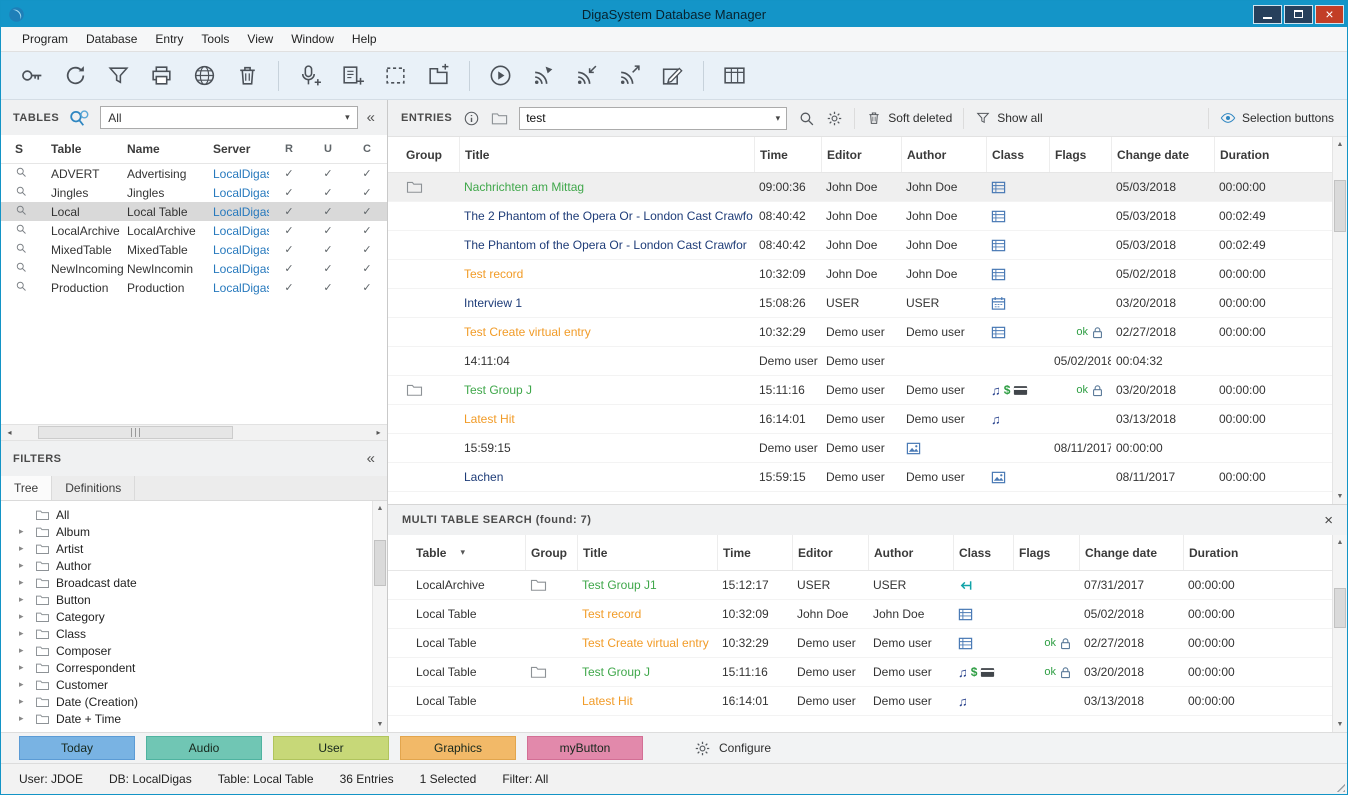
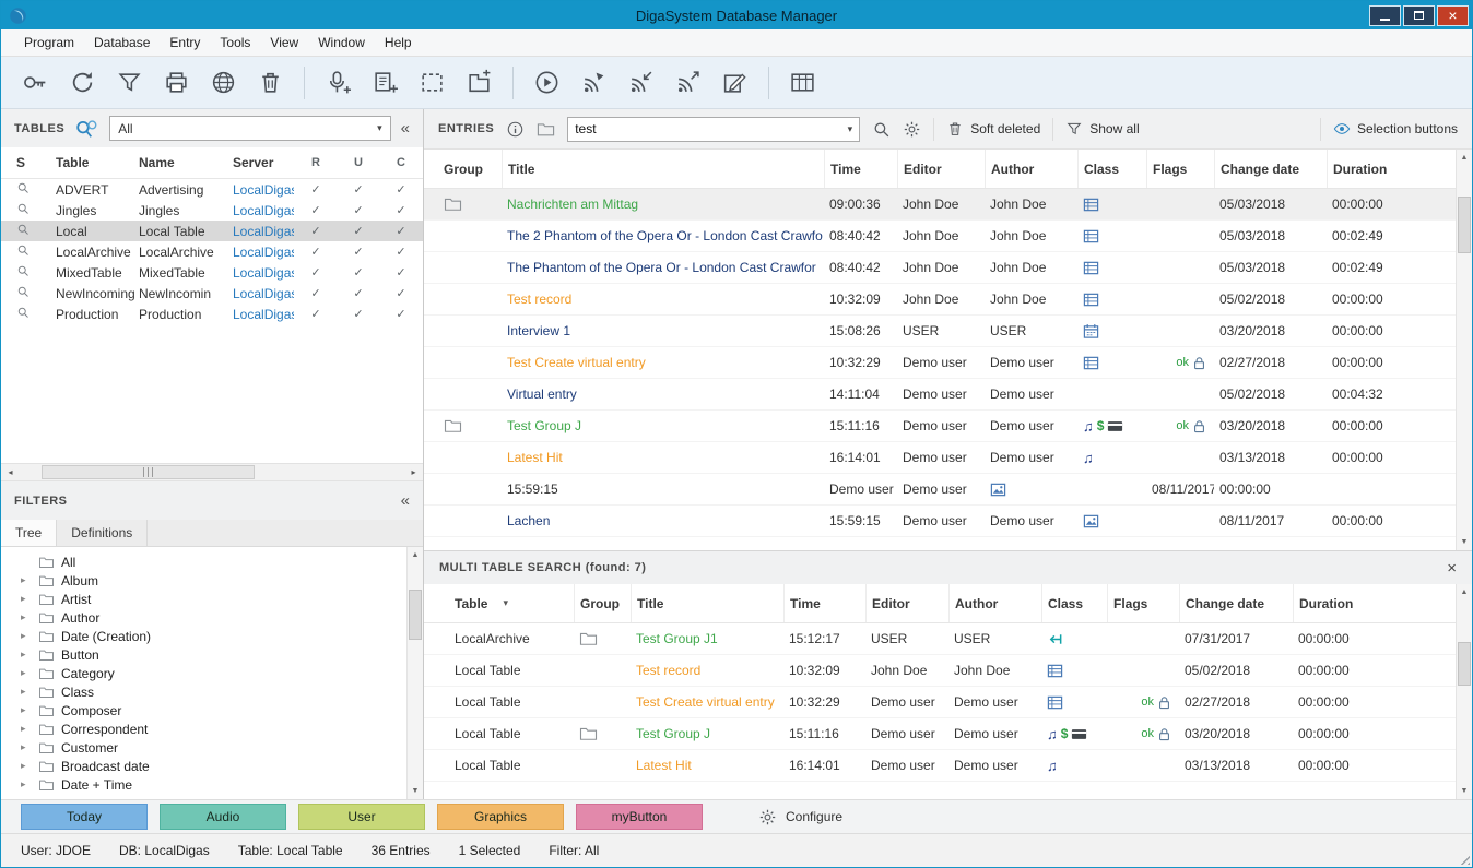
  DigaSystem Database Manager
  ×
  Program
  Database
  Entry
  Tools
  View
  Window
  Help
  TABLES
  All
  ▾
  «
  S
  Table
  Name
  Server
  R
  U
  C
  ADVERT
  Advertising
  LocalDiga
  ✓
  ✓
  ✓
  Jingles
  Jingles
  LocalDiga
  ✓
  ✓
  ✓
  Local
  Local Table
  LocalDiga
  ✓
  ✓
  ✓
  LocalArchive
  LocalArchive
  LocalDiga
  ✓
  ✓
  ✓
  MixedTable
  MixedTable
  LocalDiga
  ✓
  ✓
  ✓
  NewIncoming
  NewIncomin
  LocalDiga
  ✓
  ✓
  ✓
  Production
  Production
  LocalDiga
  ✓
  ✓
  ✓
  ◂
  ▸
  FILTERS
  «
  Tree
  Definitions
  All
  ▸
  Album
  ▸
  Artist
  ▸
  Author
  ▸
- Broadcast date
+ Date (Creation)
  ▸
  Button
  ▸
  Category
  ▸
  Class
  ▸
  Composer
  ▸
  Correspondent
  ▸
  Customer
  ▸
- Date (Creation)
+ Broadcast date
  ▸
  Date + Time
  ENTRIES
  test
  ▾
  Soft deleted
  Show all
  Selection buttons
  Group
  Title
  Time
  Editor
  Author
  Class
  Flags
  Change date
  Duration
  Nachrichten am Mittag
  09:00:36
  John Doe
  John Doe
  05/03/2018
  00:00:00
  The 2 Phantom of the Opera Or - London Cast Crawfo
  08:40:42
  John Doe
  John Doe
  05/03/2018
  00:02:49
  The Phantom of the Opera Or - London Cast Crawfor
  08:40:42
  John Doe
  John Doe
  05/03/2018
  00:02:49
  Test record
  10:32:09
  John Doe
  John Doe
  05/02/2018
  00:00:00
  Interview 1
  15:08:26
  USER
  USER
  03/20/2018
  00:00:00
  Test Create virtual entry
  10:32:29
  Demo user
  Demo user
  ok
  02/27/2018
  00:00:00
+ Virtual entry
  14:11:04
  Demo user
  Demo user
  05/02/2018
  00:04:32
  Test Group J
  15:11:16
  Demo user
  Demo user
  ♫
  $
  ok
  03/20/2018
  00:00:00
  Latest Hit
  16:14:01
  Demo user
  Demo user
  ♫
  03/13/2018
  00:00:00
  15:59:15
  Demo user
  Demo user
  08/11/2017
  00:00:00
  Lachen
  15:59:15
  Demo user
  Demo user
  08/11/2017
  00:00:00
  MULTI TABLE SEARCH (found: 7)
  ×
  Table
  ▾
  Group
  Title
  Time
  Editor
  Author
  Class
  Flags
  Change date
  Duration
  LocalArchive
  Test Group J1
  15:12:17
  USER
  USER
  07/31/2017
  00:00:00
  Local Table
  Test record
  10:32:09
  John Doe
  John Doe
  05/02/2018
  00:00:00
  Local Table
  Test Create virtual entry
  10:32:29
  Demo user
  Demo user
  ok
  02/27/2018
  00:00:00
  Local Table
  Test Group J
  15:11:16
  Demo user
  Demo user
  ♫
  $
  ok
  03/20/2018
  00:00:00
  Local Table
  Latest Hit
  16:14:01
  Demo user
  Demo user
  ♫
  03/13/2018
  00:00:00
  Today
  Audio
  User
  Graphics
  myButton
  Configure
  User: JDOE
  DB: LocalDigas
  Table: Local Table
  36 Entries
  1 Selected
  Filter: All
